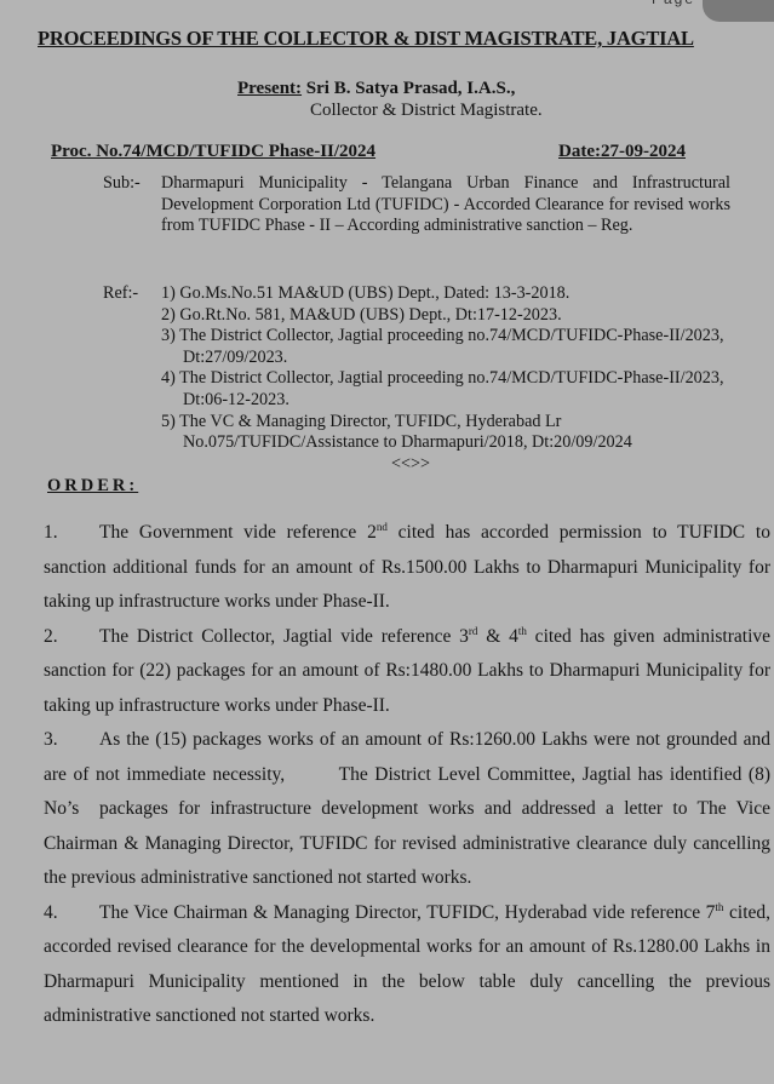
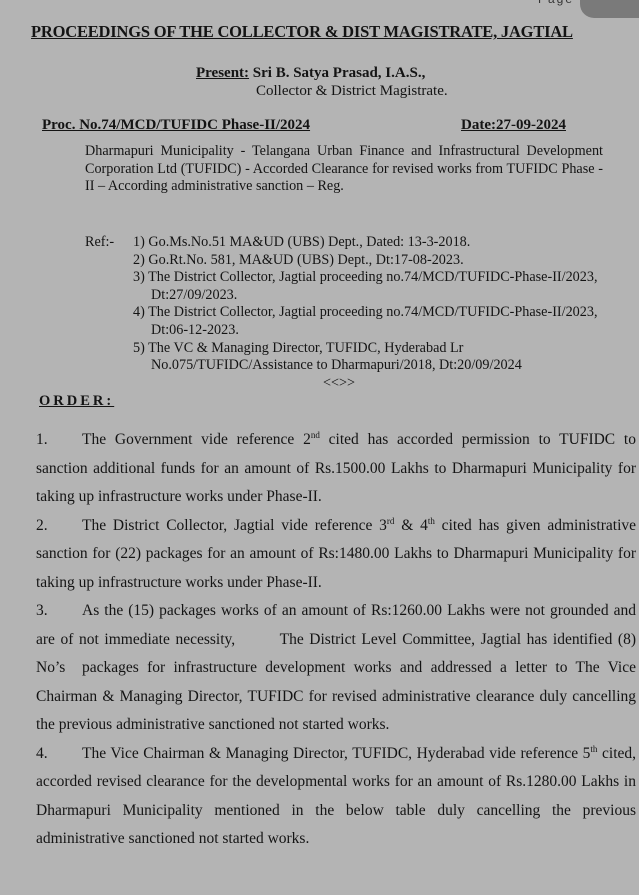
  PROCEEDINGS OF THE COLLECTOR & DIST MAGISTRATE, JAGTIAL
  Present: Sri B. Satya Prasad, I.A.S.,
  Collector & District Magistrate.
  Proc. No.74/MCD/TUFIDC Phase-II/2024
  Date:27-09-2024
- Sub:-
  Dharmapuri Municipality - Telangana Urban Finance and Infrastructural Development Corporation Ltd (TUFIDC) - Accorded Clearance for revised works from TUFIDC Phase - II – According administrative sanction – Reg.
  Ref:-
  1) Go.Ms.No.51 MA&UD (UBS) Dept., Dated: 13-3-2018.
- 2) Go.Rt.No. 581, MA&UD (UBS) Dept., Dt:17-12-2023.
+ 2) Go.Rt.No. 581, MA&UD (UBS) Dept., Dt:17-08-2023.
  3) The District Collector, Jagtial proceeding no.74/MCD/TUFIDC-Phase-II/2023, Dt:27/09/2023.
  4) The District Collector, Jagtial proceeding no.74/MCD/TUFIDC-Phase-II/2023, Dt:06-12-2023.
  5) The VC & Managing Director, TUFIDC, Hyderabad Lr No.075/TUFIDC/Assistance to Dharmapuri/2018, Dt:20/09/2024
  <<>>
  ORDER:
  1. The Government vide reference 2nd cited has accorded permission to TUFIDC to sanction additional funds for an amount of Rs.1500.00 Lakhs to Dharmapuri Municipality for taking up infrastructure works under Phase-II.
  2. The District Collector, Jagtial vide reference 3rd & 4th cited has given administrative sanction for (22) packages for an amount of Rs:1480.00 Lakhs to Dharmapuri Municipality for taking up infrastructure works under Phase-II.
  3. As the (15) packages works of an amount of Rs:1260.00 Lakhs were not grounded and are of not immediate necessity, The District Level Committee, Jagtial has identified (8) No’s packages for infrastructure development works and addressed a letter to The Vice Chairman & Managing Director, TUFIDC for revised administrative clearance duly cancelling the previous administrative sanctioned not started works.
- 4. The Vice Chairman & Managing Director, TUFIDC, Hyderabad vide reference 7th cited, accorded revised clearance for the developmental works for an amount of Rs.1280.00 Lakhs in Dharmapuri Municipality mentioned in the below table duly cancelling the previous administrative sanctioned not started works.
+ 4. The Vice Chairman & Managing Director, TUFIDC, Hyderabad vide reference 5th cited, accorded revised clearance for the developmental works for an amount of Rs.1280.00 Lakhs in Dharmapuri Municipality mentioned in the below table duly cancelling the previous administrative sanctioned not started works.
